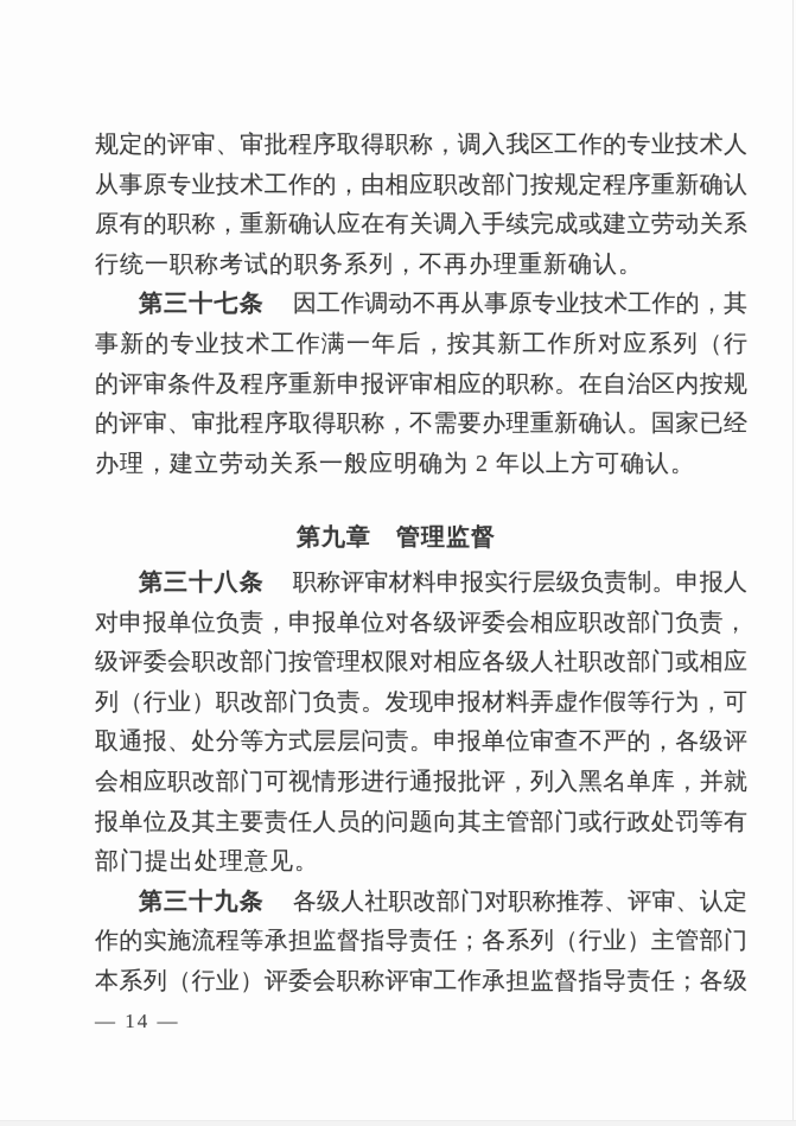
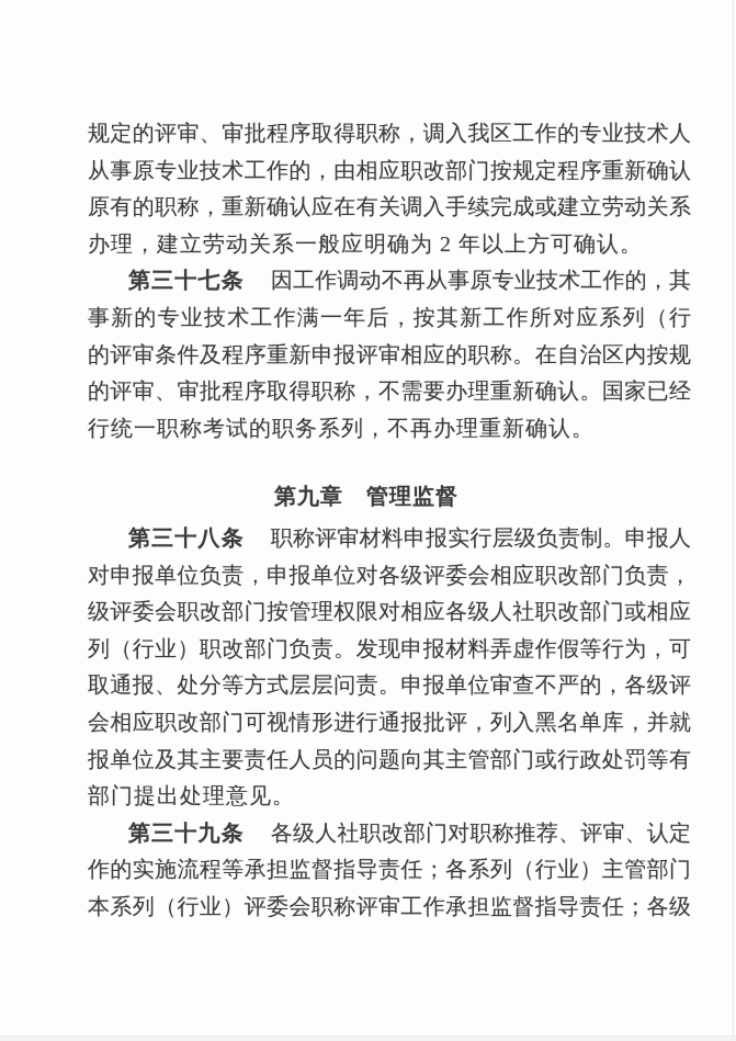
  规定的评审、审批程序取得职称，调入我区工作的专业技术人
  从事原专业技术工作的，由相应职改部门按规定程序重新确认
  原有的职称，重新确认应在有关调入手续完成或建立劳动关系
- 行统一职称考试的职务系列，不再办理重新确认。
+ 办理，建立劳动关系一般应明确为 2 年以上方可确认。
  第三十七条 因工作调动不再从事原专业技术工作的，其
  事新的专业技术工作满一年后，按其新工作所对应系列（行
  的评审条件及程序重新申报评审相应的职称。在自治区内按规
  的评审、审批程序取得职称，不需要办理重新确认。国家已经
- 办理，建立劳动关系一般应明确为 2 年以上方可确认。
+ 行统一职称考试的职务系列，不再办理重新确认。
  第九章 管理监督
  第三十八条 职称评审材料申报实行层级负责制。申报人
  对申报单位负责，申报单位对各级评委会相应职改部门负责，
  级评委会职改部门按管理权限对相应各级人社职改部门或相应
  列（行业）职改部门负责。发现申报材料弄虚作假等行为，可
  取通报、处分等方式层层问责。申报单位审查不严的，各级评
  会相应职改部门可视情形进行通报批评，列入黑名单库，并就
  报单位及其主要责任人员的问题向其主管部门或行政处罚等有
  部门提出处理意见。
  第三十九条 各级人社职改部门对职称推荐、评审、认定
  作的实施流程等承担监督指导责任；各系列（行业）主管部门
  本系列（行业）评委会职称评审工作承担监督指导责任；各级
- — 14 —
